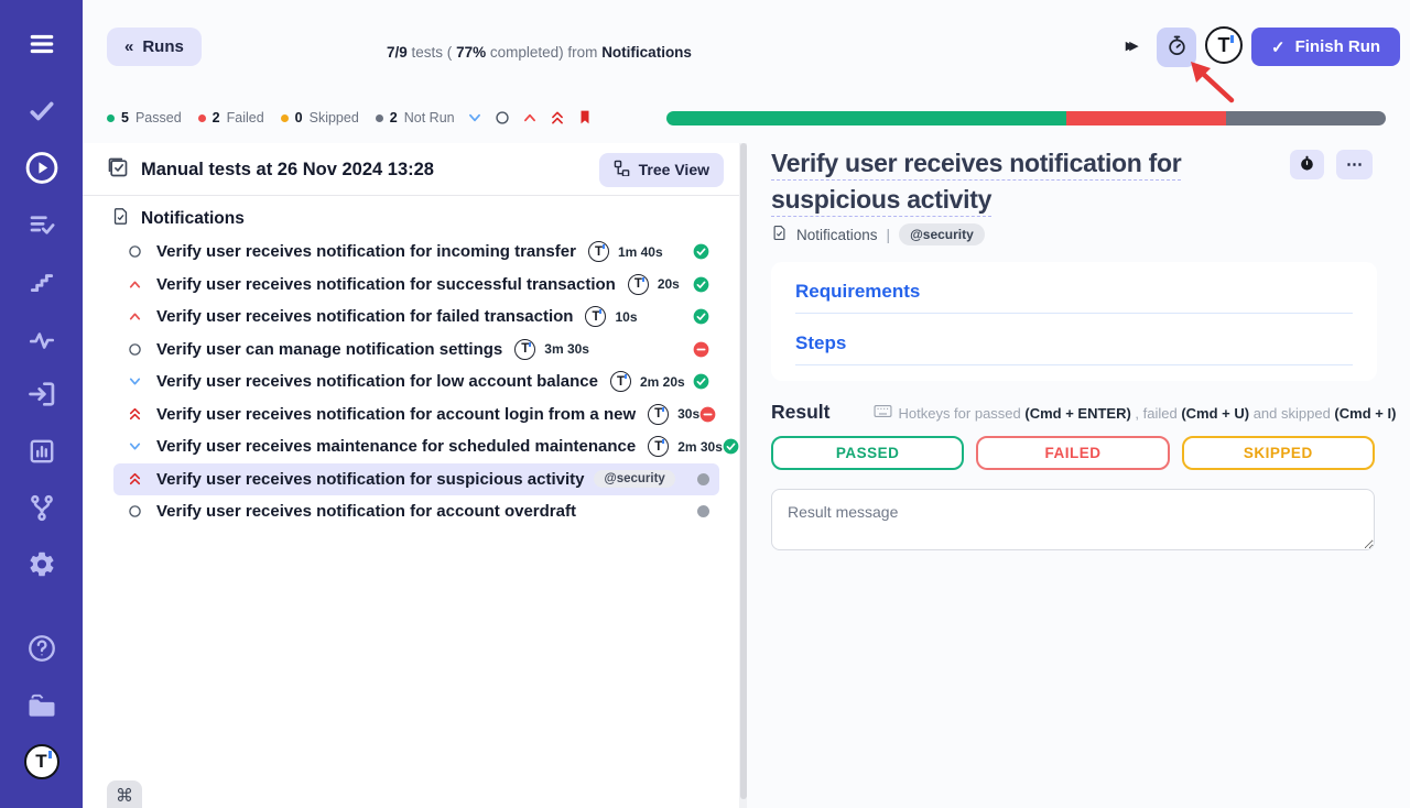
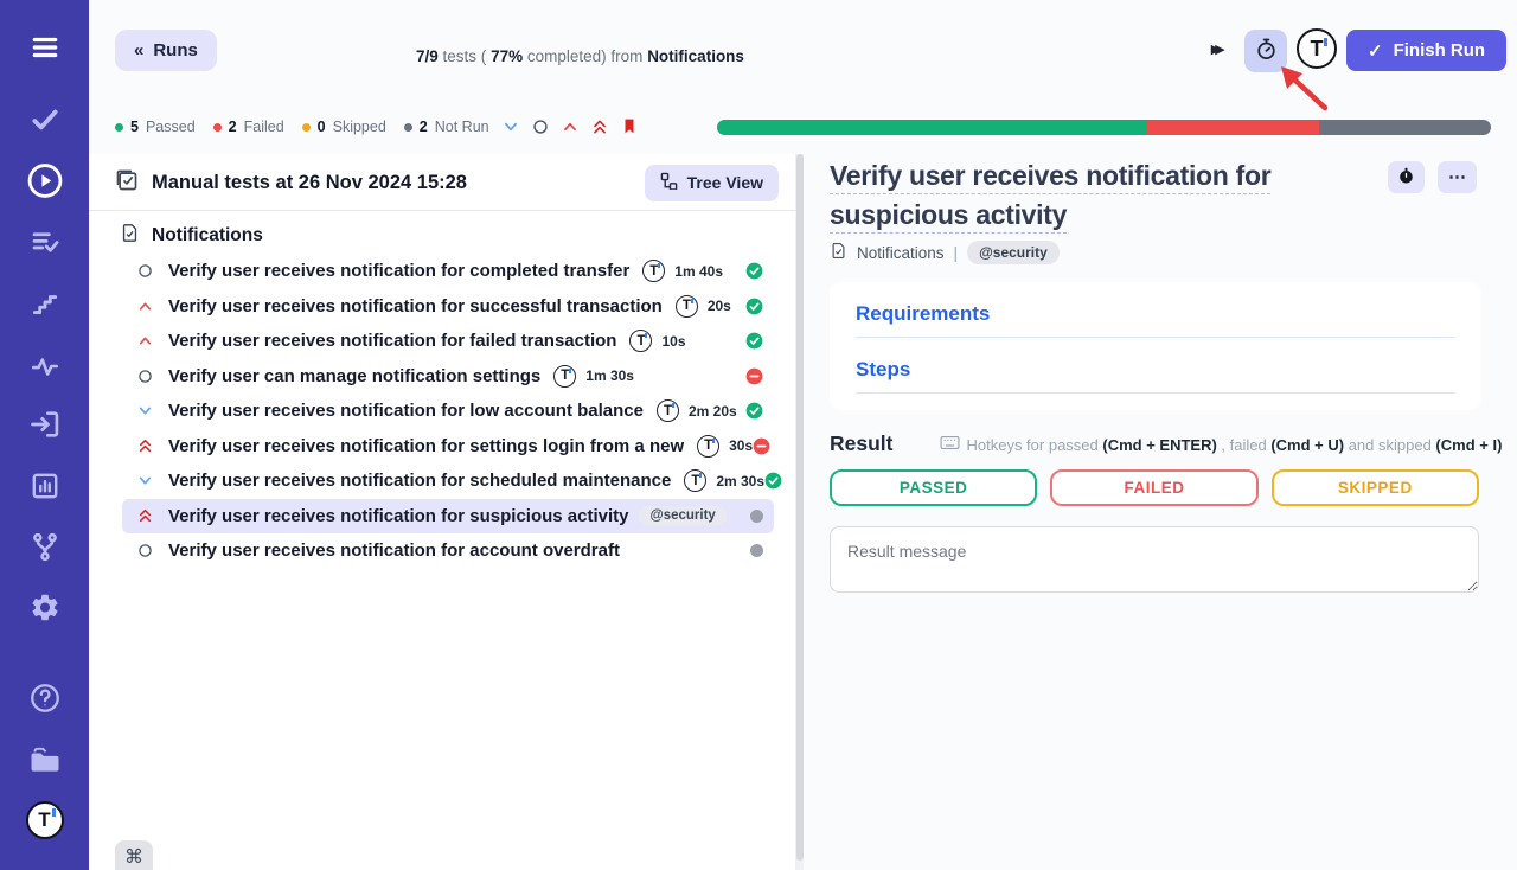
  T
  «
  Runs
  7/9 tests ( 77% completed) from Notifications
  ▸▸
  T
  ✓
  Finish Run
  5
  Passed
  2
  Failed
  0
  Skipped
  2
  Not Run
- Manual tests at 26 Nov 2024 13:28
+ Manual tests at 26 Nov 2024 15:28
  Tree View
  Notifications
- Verify user receives notification for incoming transfer
+ Verify user receives notification for completed transfer
  T
  1m 40s
  Verify user receives notification for successful transaction
  T
  20s
  Verify user receives notification for failed transaction
  T
  10s
  Verify user can manage notification settings
  T
- 3m 30s
+ 1m 30s
  Verify user receives notification for low account balance
  T
  2m 20s
- Verify user receives notification for account login from a new
+ Verify user receives notification for settings login from a new
  T
  30s
- Verify user receives maintenance for scheduled maintenance
+ Verify user receives notification for scheduled maintenance
  T
  2m 30s
  Verify user receives notification for suspicious activity
  @security
  Verify user receives notification for account overdraft
  ⌘
  Verify user receives notification for suspicious activity
  ⋯
  Notifications
  |
  @security
  Requirements
  Steps
  Result
  Hotkeys for passed (Cmd + ENTER) , failed (Cmd + U) and skipped (Cmd + I)
  PASSED
  FAILED
  SKIPPED
  Result message
